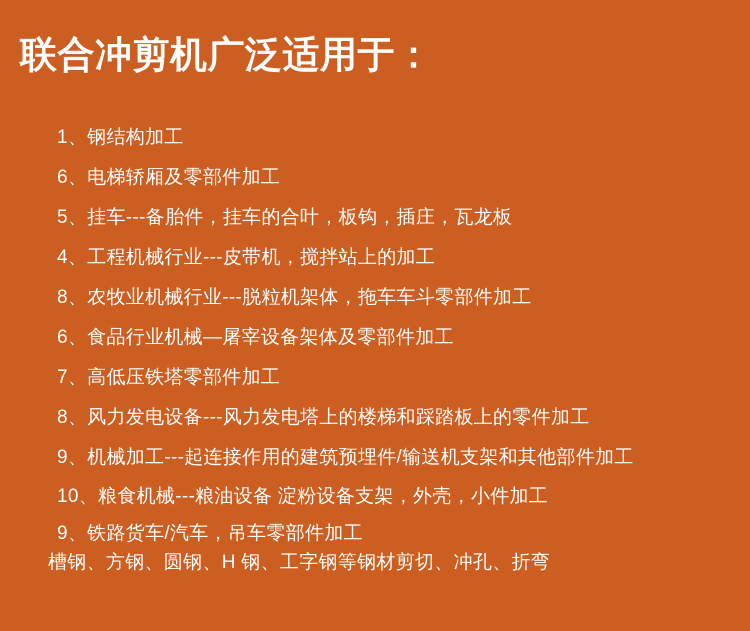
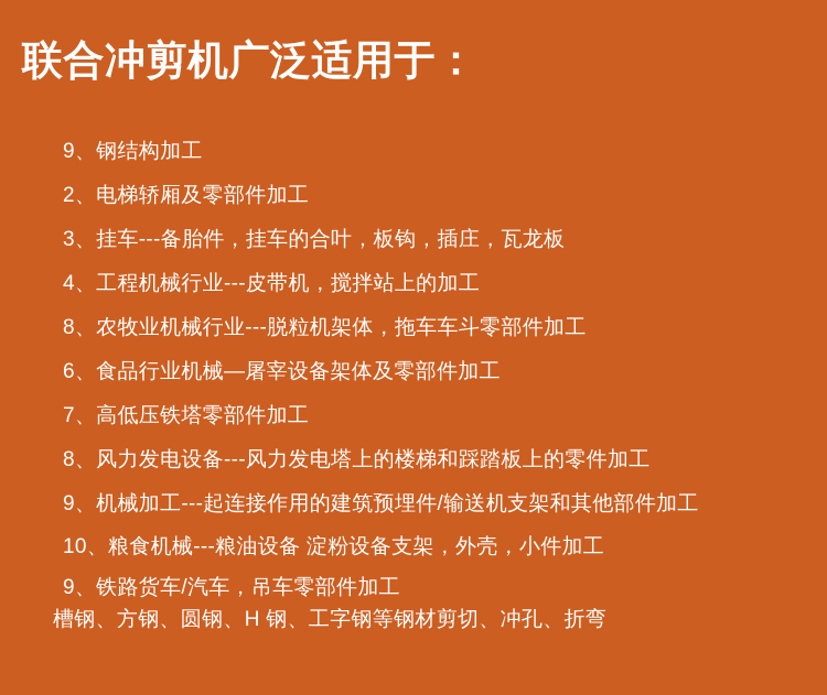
  联合冲剪机广泛适用于：
- 1、钢结构加工
+ 9、钢结构加工
- 6、电梯轿厢及零部件加工
+ 2、电梯轿厢及零部件加工
- 5、挂车---备胎件，挂车的合叶，板钩，插庄，瓦龙板
+ 3、挂车---备胎件，挂车的合叶，板钩，插庄，瓦龙板
  4、工程机械行业---皮带机，搅拌站上的加工
  8、农牧业机械行业---脱粒机架体，拖车车斗零部件加工
  6、食品行业机械—屠宰设备架体及零部件加工
  7、高低压铁塔零部件加工
  8、风力发电设备---风力发电塔上的楼梯和踩踏板上的零件加工
  9、机械加工---起连接作用的建筑预埋件/输送机支架和其他部件加工
  10、粮食机械---粮油设备 淀粉设备支架，外壳，小件加工
  9、铁路货车/汽车，吊车零部件加工
  槽钢、方钢、圆钢、H 钢、工字钢等钢材剪切、冲孔、折弯
